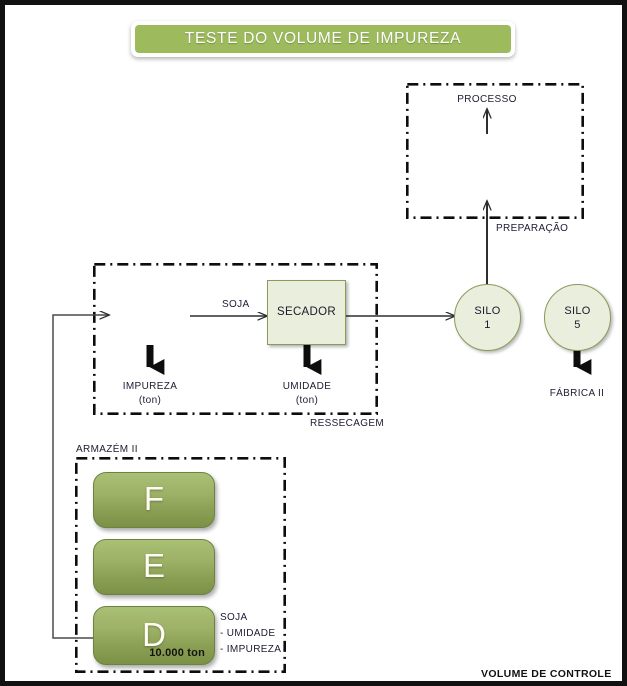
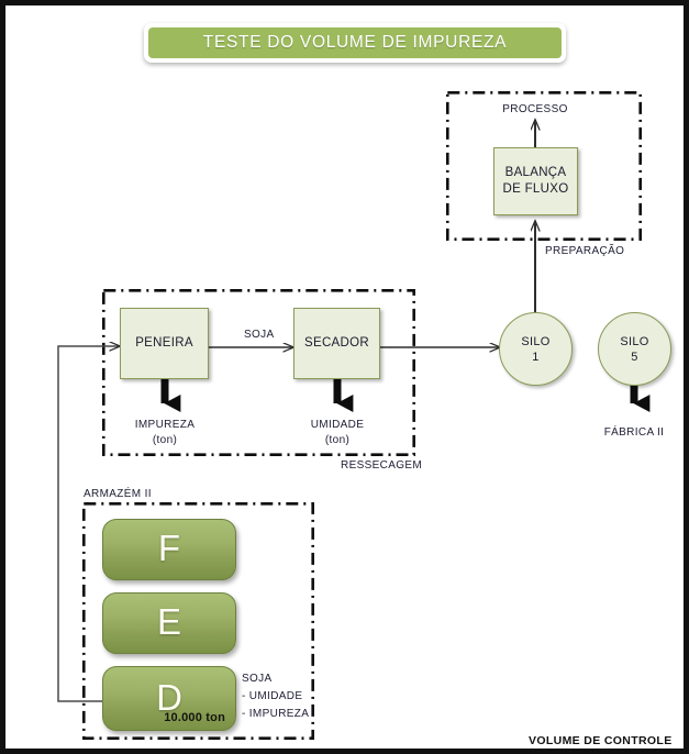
  TESTE DO VOLUME DE IMPUREZA
+ BALANÇA
+ DE FLUXO
+ PENEIRA
  SECADOR
  SILO
  1
  SILO
  5
  F
  E
  D
  10.000 ton
  PROCESSO
  PREPARAÇÃO
  SOJA
  IMPUREZA
  (ton)
  UMIDADE
  (ton)
  FÁBRICA II
  RESSECAGEM
  ARMAZÉM II
  SOJA
  - UMIDADE
  - IMPUREZA
  VOLUME DE CONTROLE
